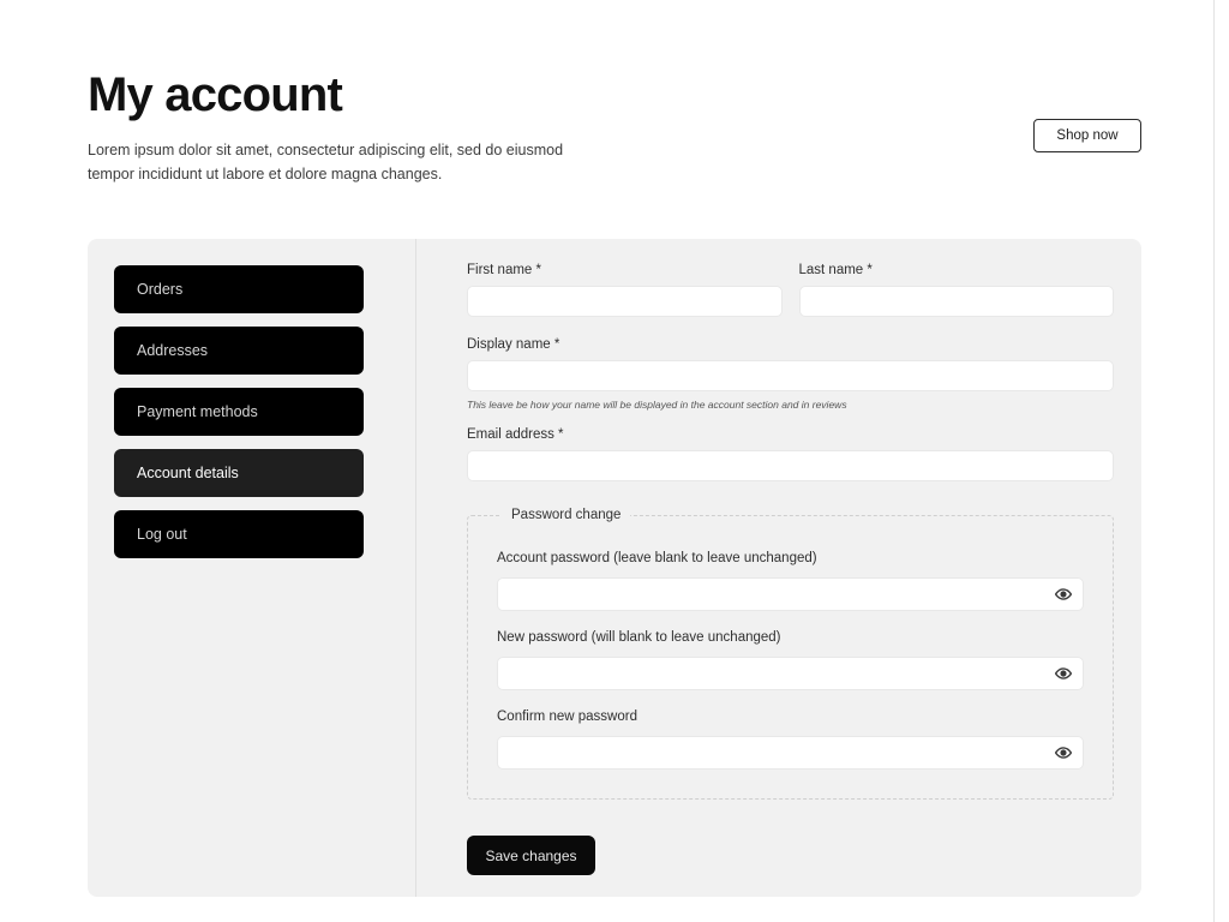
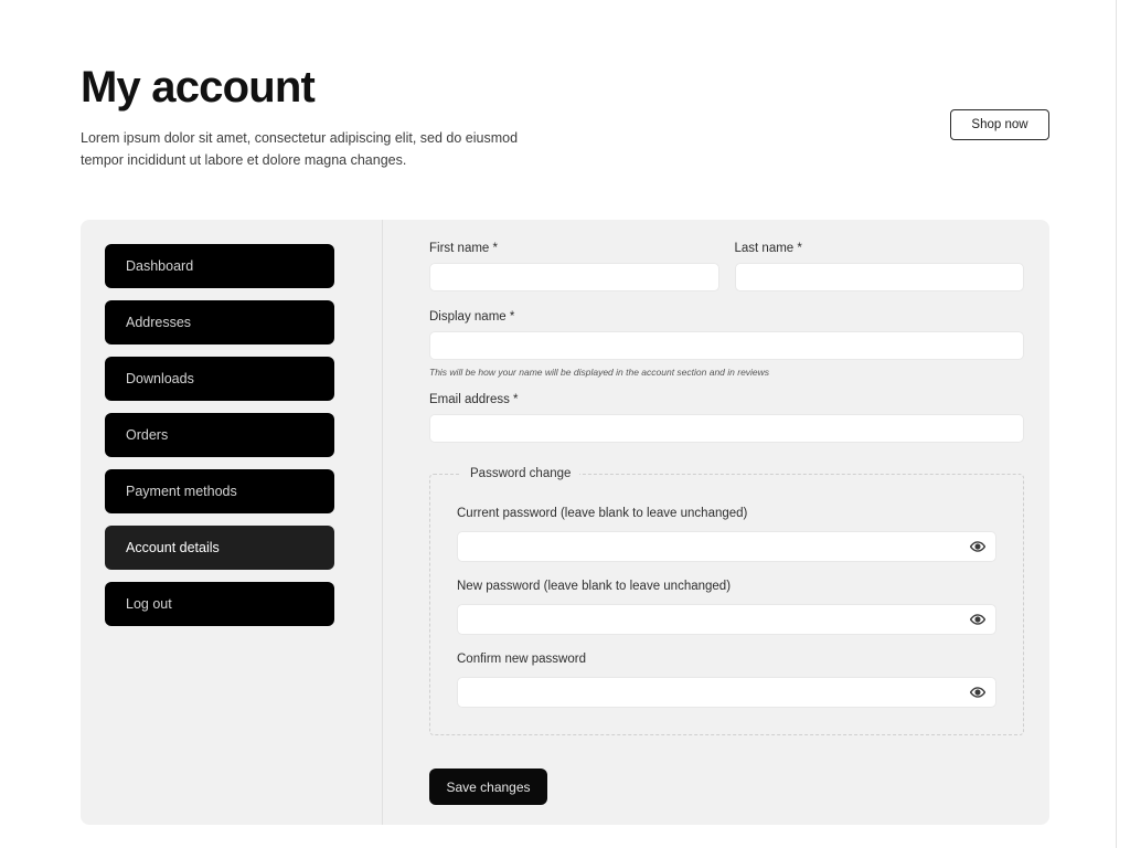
  My account
  Lorem ipsum dolor sit amet, consectetur adipiscing elit, sed do eiusmod tempor incididunt ut labore et dolore magna changes.
  Shop now
+ Dashboard
- Orders
+ Addresses
+ Downloads
- Addresses
+ Orders
  Payment methods
  Account details
  Log out
  First name *
  Last name *
  Display name *
- This leave be how your name will be displayed in the account section and in reviews
+ This will be how your name will be displayed in the account section and in reviews
  Email address *
  Password change
- Account password (leave blank to leave unchanged)
+ Current password (leave blank to leave unchanged)
- New password (will blank to leave unchanged)
+ New password (leave blank to leave unchanged)
  Confirm new password
  Save changes
